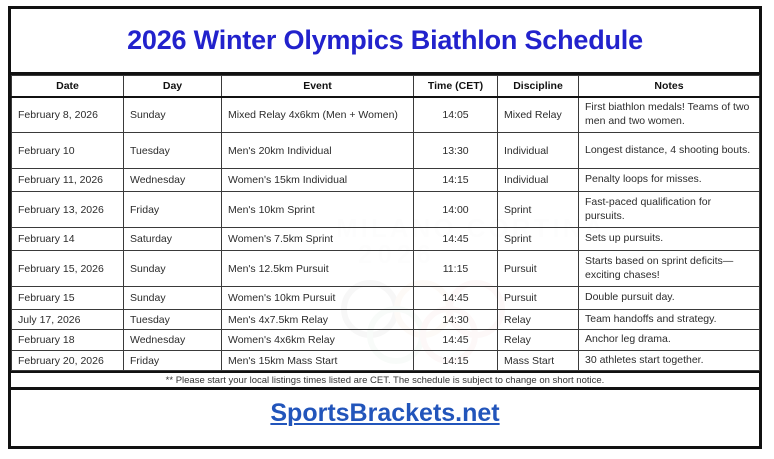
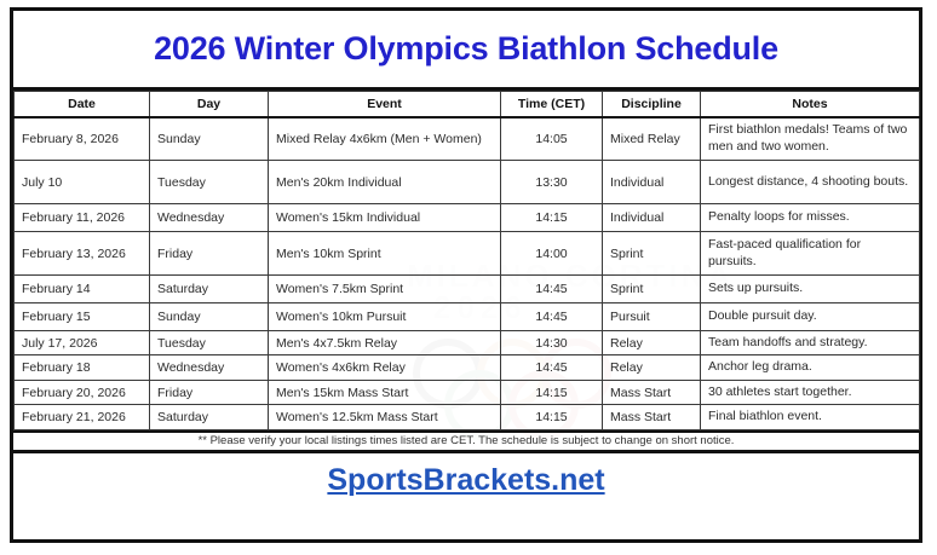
  MILANO CORTIN
  2026
  2026 Winter Olympics Biathlon Schedule
  Date	Day	Event	Time (CET)	Discipline	Notes
  February 8, 2026	Sunday	Mixed Relay 4x6km (Men + Women)	14:05	Mixed Relay	First biathlon medals! Teams of two men and two women.
- February 10	Tuesday	Men's 20km Individual	13:30	Individual	Longest distance, 4 shooting bouts.
+ July 10	Tuesday	Men's 20km Individual	13:30	Individual	Longest distance, 4 shooting bouts.
  February 11, 2026	Wednesday	Women's 15km Individual	14:15	Individual	Penalty loops for misses.
  February 13, 2026	Friday	Men's 10km Sprint	14:00	Sprint	Fast-paced qualification for pursuits.
  February 14	Saturday	Women's 7.5km Sprint	14:45	Sprint	Sets up pursuits.
- February 15, 2026	Sunday	Men's 12.5km Pursuit	11:15	Pursuit	Starts based on sprint deficits—exciting chases!
  February 15	Sunday	Women's 10km Pursuit	14:45	Pursuit	Double pursuit day.
  July 17, 2026	Tuesday	Men's 4x7.5km Relay	14:30	Relay	Team handoffs and strategy.
  February 18	Wednesday	Women's 4x6km Relay	14:45	Relay	Anchor leg drama.
  February 20, 2026	Friday	Men's 15km Mass Start	14:15	Mass Start	30 athletes start together.
+ February 21, 2026	Saturday	Women's 12.5km Mass Start	14:15	Mass Start	Final biathlon event.
- ** Please start your local listings times listed are CET. The schedule is subject to change on short notice.
+ ** Please verify your local listings times listed are CET. The schedule is subject to change on short notice.
  SportsBrackets.net
